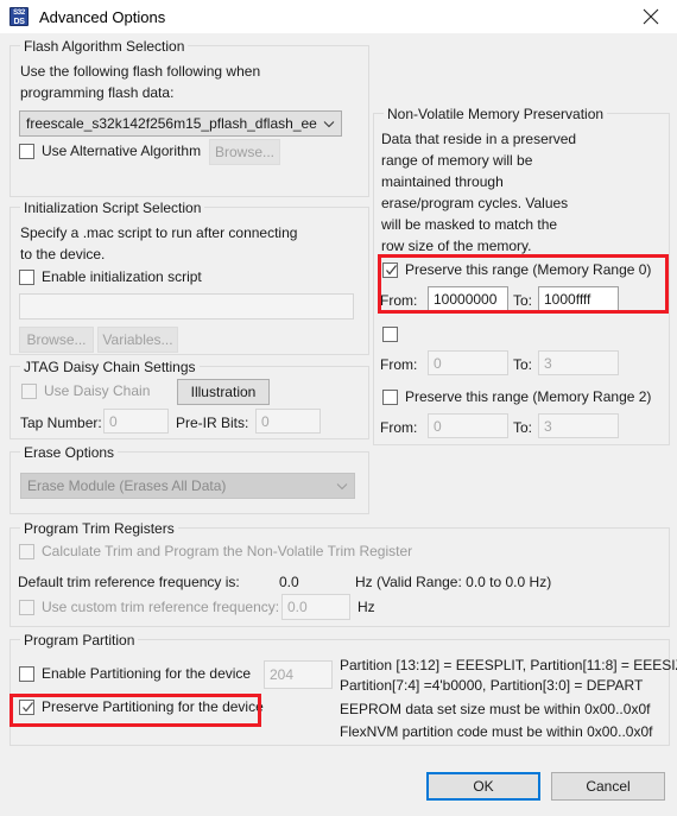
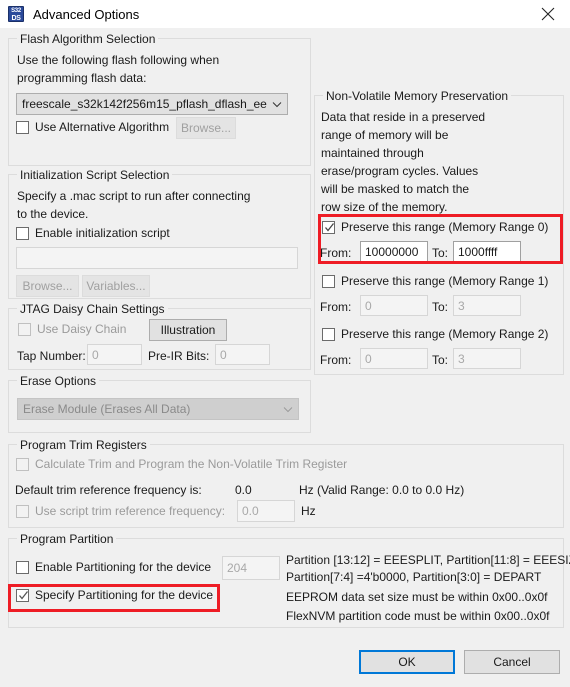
  Advanced Options
  Flash Algorithm Selection
  Use the following flash following when
  programming flash data:
  freescale_s32k142f256m15_pflash_dflash_ee
  Use Alternative Algorithm
  Browse...
  Initialization Script Selection
  Specify a .mac script to run after connecting
  to the device.
  Enable initialization script
  Browse...
  Variables...
  JTAG Daisy Chain Settings
  Use Daisy Chain
  Illustration
  Tap Number:
  0
  Pre-IR Bits:
  0
  Erase Options
  Erase Module (Erases All Data)
  Non-Volatile Memory Preservation
  Data that reside in a preserved
  range of memory will be
  maintained through
  erase/program cycles. Values
  will be masked to match the
  row size of the memory.
  Preserve this range (Memory Range 0)
  From:
  10000000
  To:
  1000ffff
+ Preserve this range (Memory Range 1)
  From:
  0
  To:
  3
  Preserve this range (Memory Range 2)
  From:
  0
  To:
  3
  Program Trim Registers
  Calculate Trim and Program the Non-Volatile Trim Register
  Default trim reference frequency is:
  0.0
  Hz (Valid Range: 0.0 to 0.0 Hz)
- Use custom trim reference frequency:
+ Use script trim reference frequency:
  0.0
  Hz
  Program Partition
  Enable Partitioning for the device
  204
- Preserve Partitioning for the device
+ Specify Partitioning for the device
  Partition [13:12] = EEESPLIT, Partition[11:8] = EEESI
  Partition[7:4] =4'b0000, Partition[3:0] = DEPART
  EEPROM data set size must be within 0x00..0x0f
  FlexNVM partition code must be within 0x00..0x0f
  OK
  Cancel
